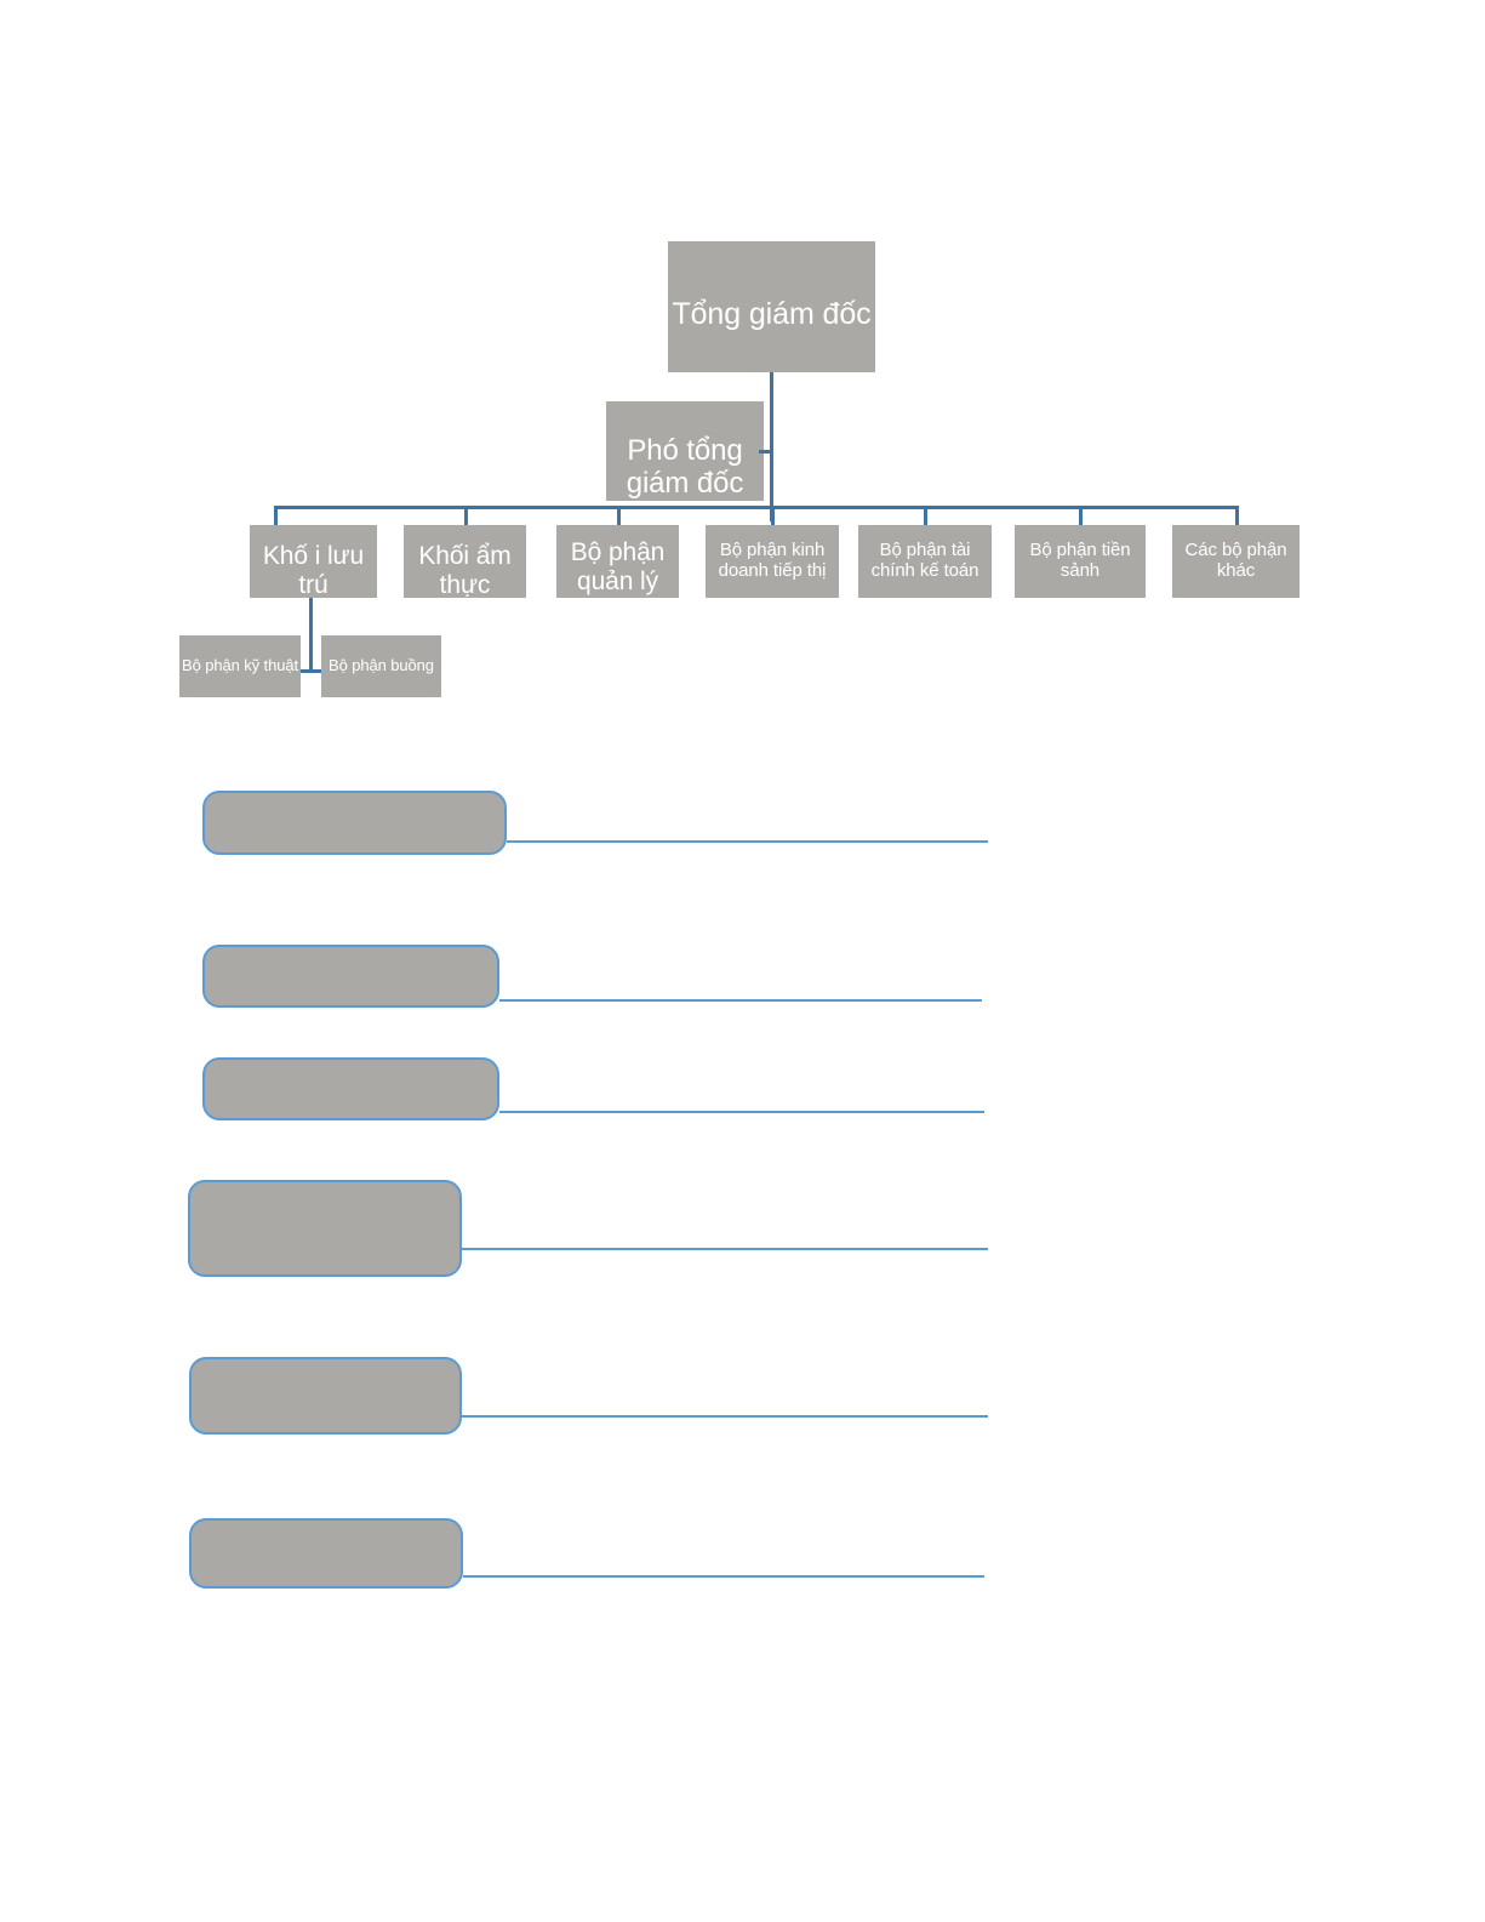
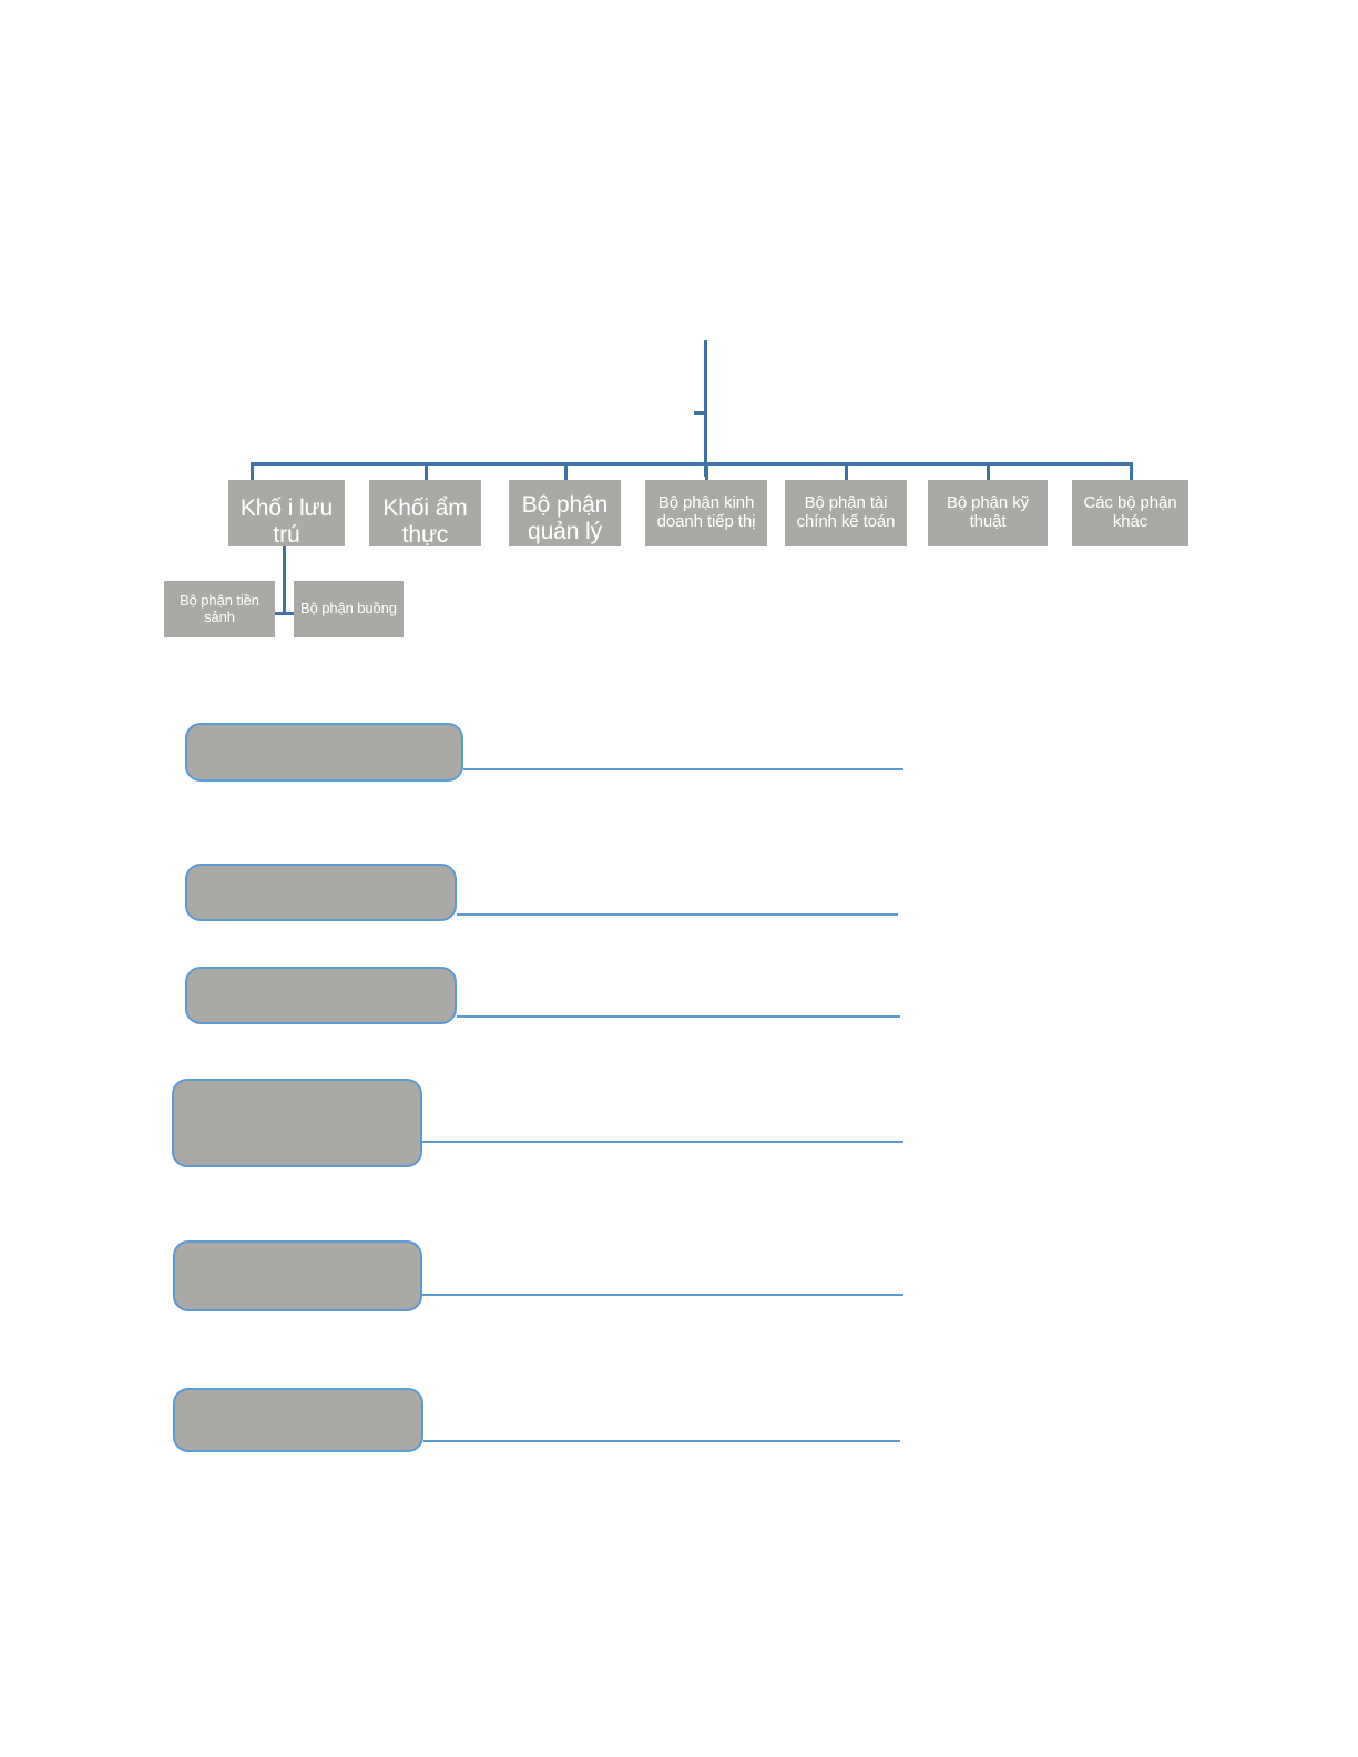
- Tổng giám đốc
- Phó tổng giám đốc
  Khố i lưu trú
  Khối ẩm thực
  Bộ phận quản lý
  Bộ phận kinh doanh tiếp thị
  Bộ phận tài chính kế toán
- Bộ phận tiền sảnh
+ Bộ phận kỹ thuật
  Các bộ phận khác
- Bộ phận kỹ thuật
+ Bộ phận tiền sảnh
  Bộ phận buồng
